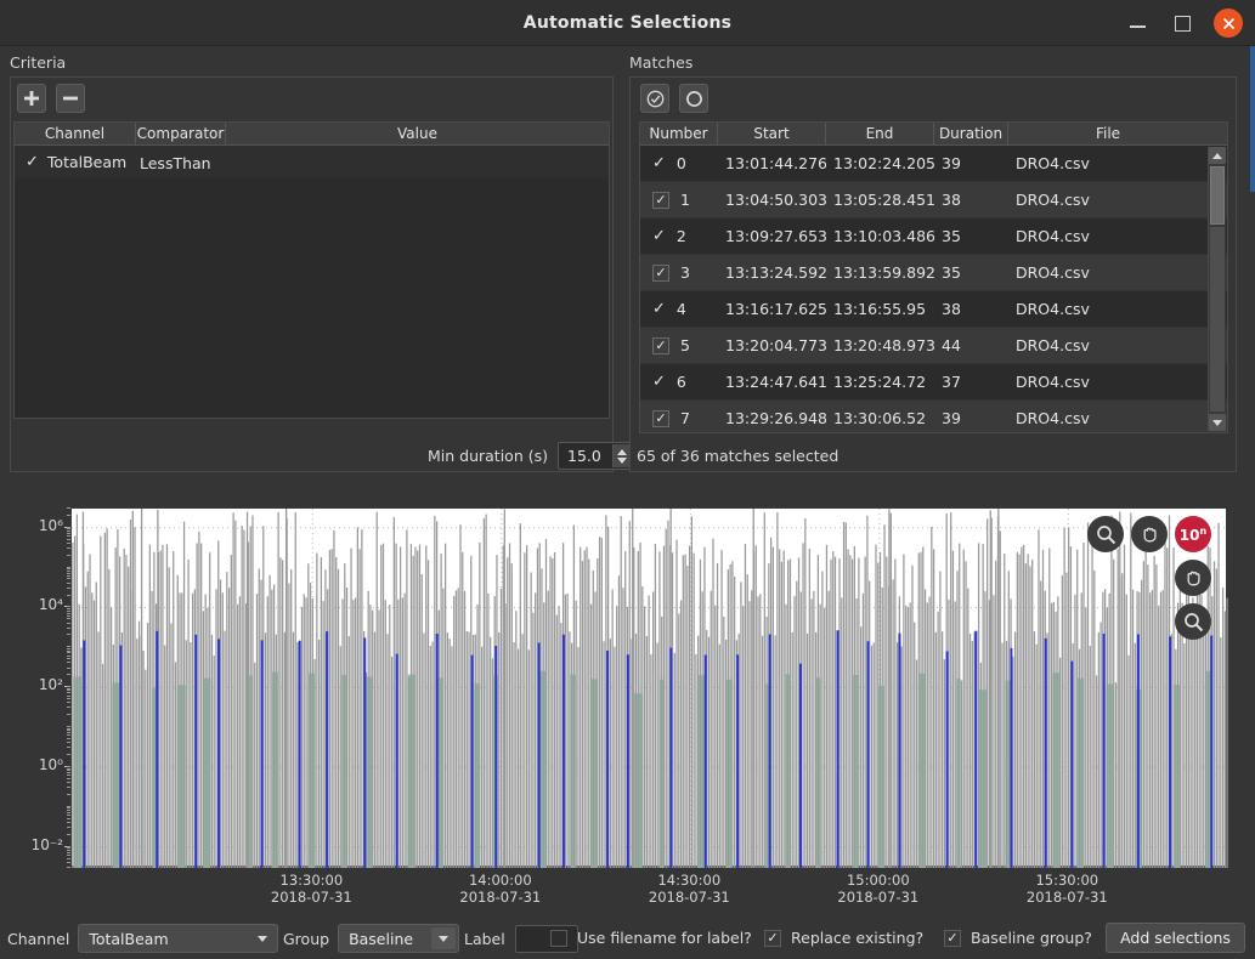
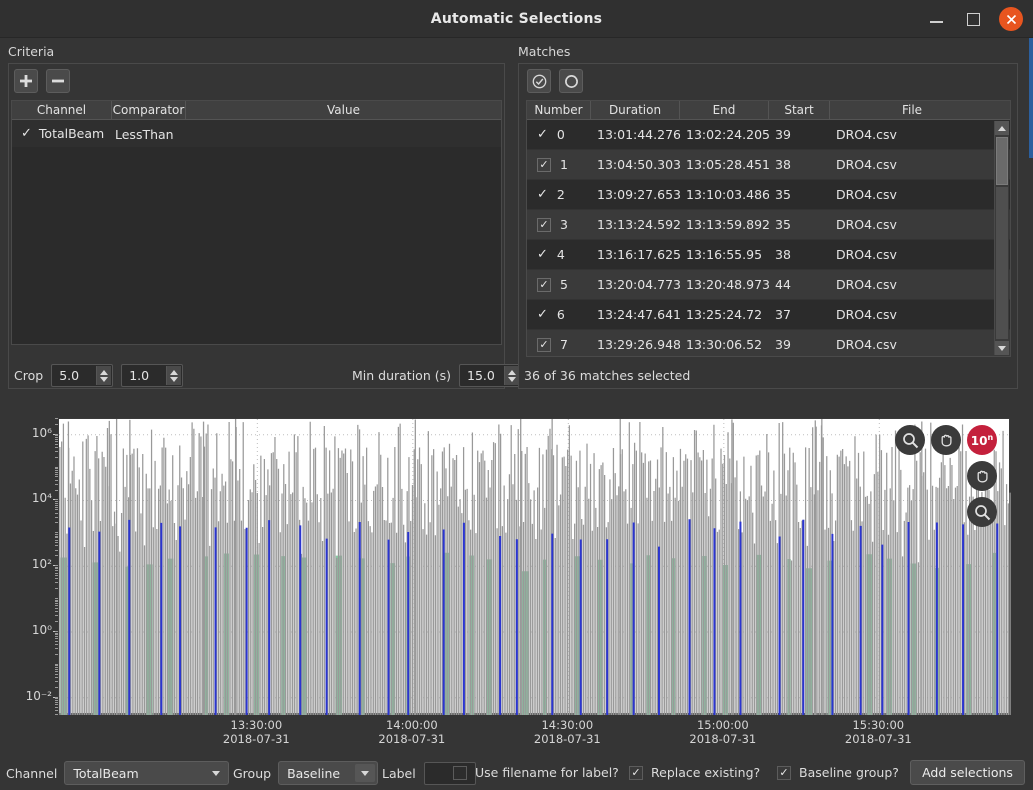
  Automatic Selections
  Criteria
  Channel
  Comparator
  Value
  ✓
  TotalBeam
  LessThan
+ Crop
+ 5.0
+ 1.0
  Min duration (s)
  15.0
  Matches
  Number
- Start
+ Duration
  End
- Duration
+ Start
  File
  ✓
  0
  13:01:44.276
  13:02:24.205
  39
  DRO4.csv
  ✓
  1
  13:04:50.303
  13:05:28.451
  38
  DRO4.csv
  ✓
  2
  13:09:27.653
  13:10:03.486
  35
  DRO4.csv
  ✓
  3
  13:13:24.592
  13:13:59.892
  35
  DRO4.csv
  ✓
  4
  13:16:17.625
  13:16:55.95
  38
  DRO4.csv
  ✓
  5
  13:20:04.773
  13:20:48.973
  44
  DRO4.csv
  ✓
  6
  13:24:47.641
  13:25:24.72
  37
  DRO4.csv
  ✓
  7
  13:29:26.948
  13:30:06.52
  39
  DRO4.csv
- 65 of 36 matches selected
+ 36 of 36 matches selected
  10⁶
  10⁴
  10²
  10⁰
  10⁻²
  13:30:00
  2018-07-31
  14:00:00
  2018-07-31
  14:30:00
  2018-07-31
  15:00:00
  2018-07-31
  15:30:00
  2018-07-31
  10n
  Channel
  TotalBeam
  Group
  Baseline
  Label
  Use filename for label?
  ✓
  Replace existing?
  ✓
  Baseline group?
  Add selections
